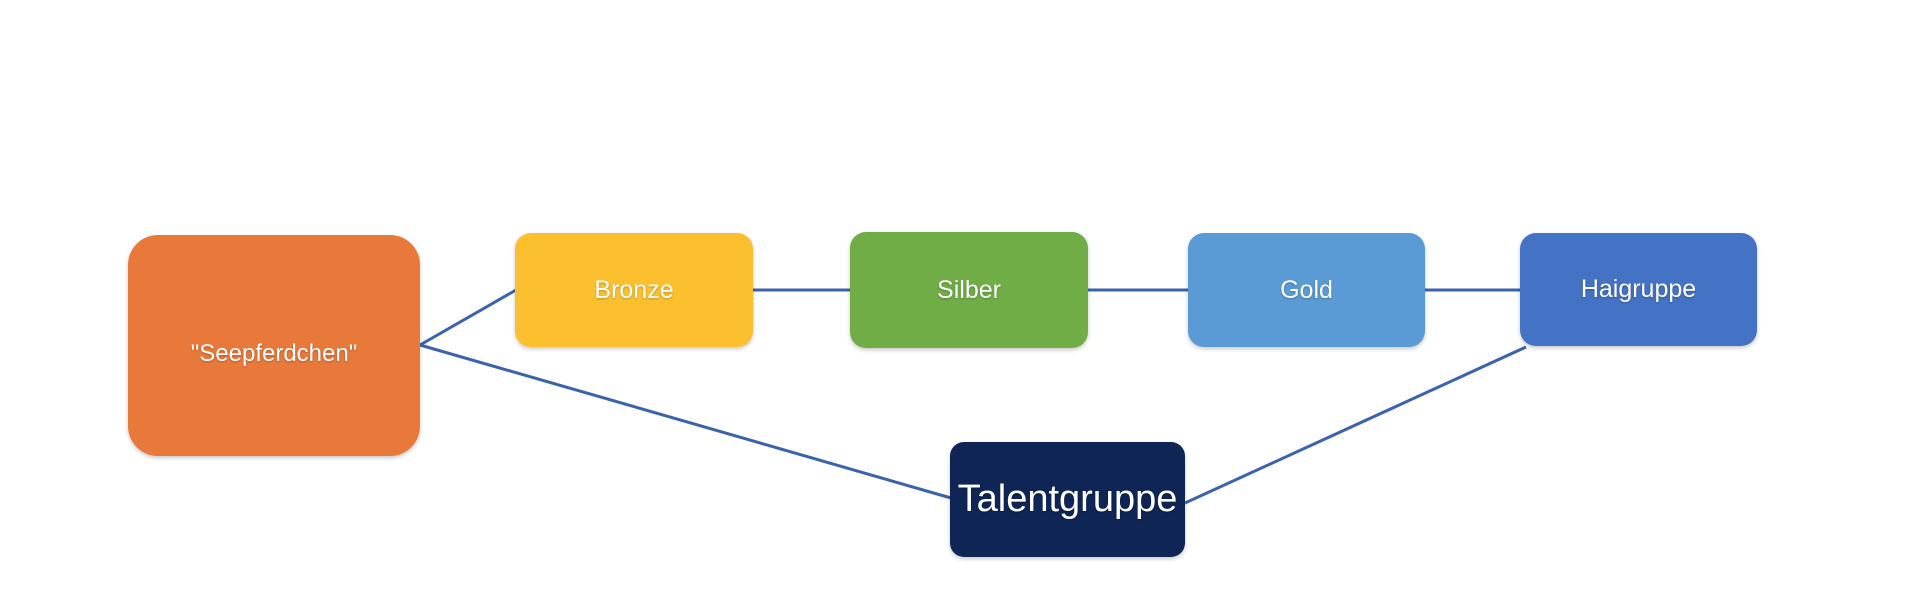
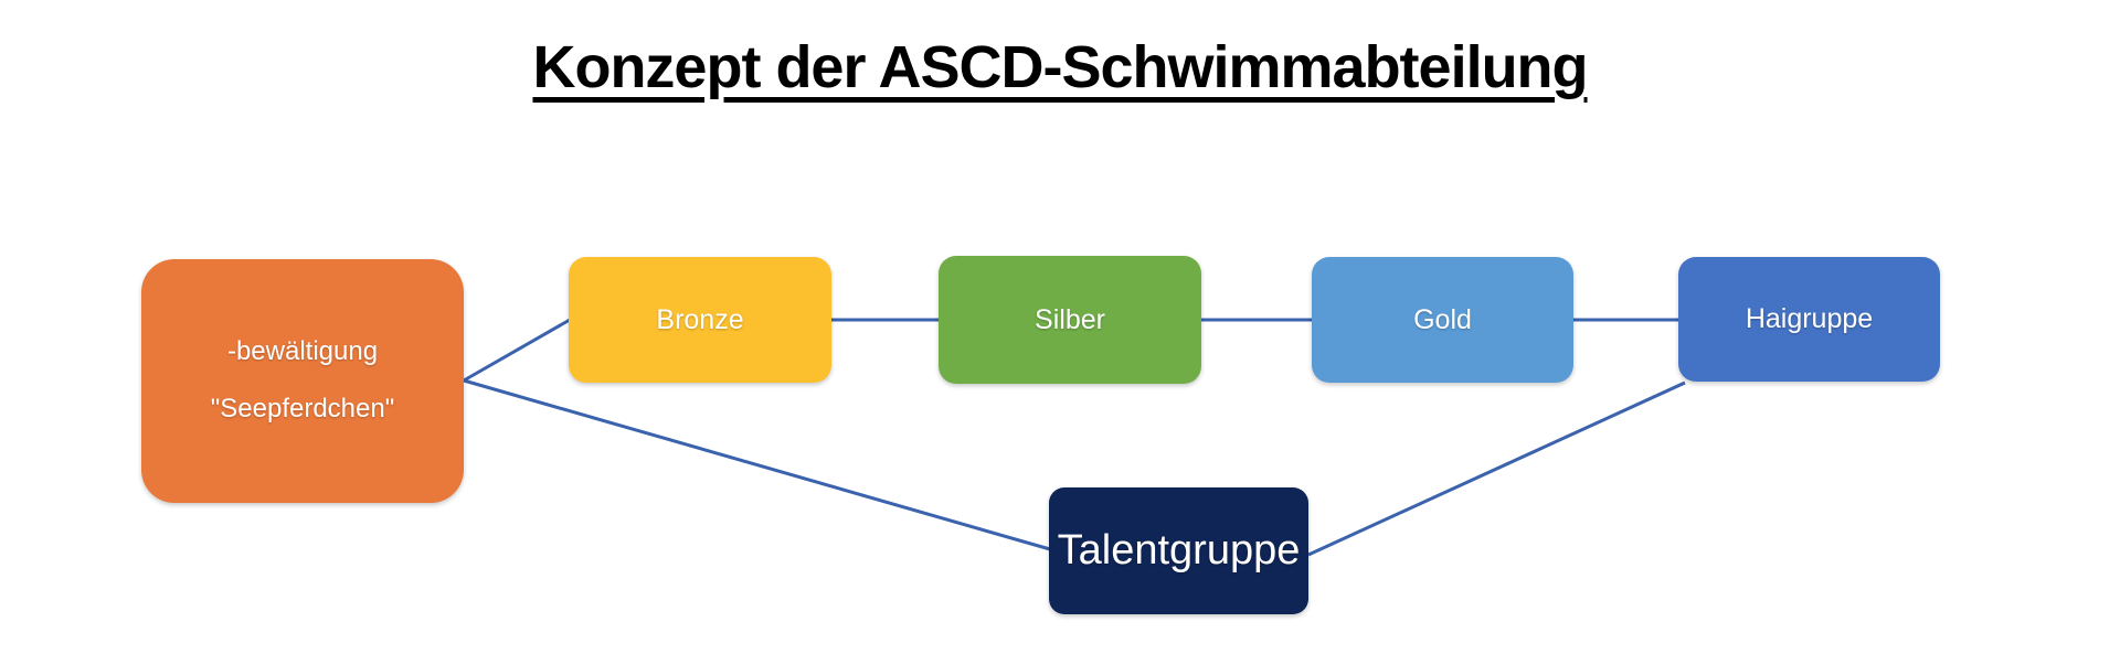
+ Konzept der ASCD-Schwimmabteilung
+ -bewältigung
  "Seepferdchen"
  Bronze
  Silber
  Gold
  Haigruppe
  Talentgruppe
